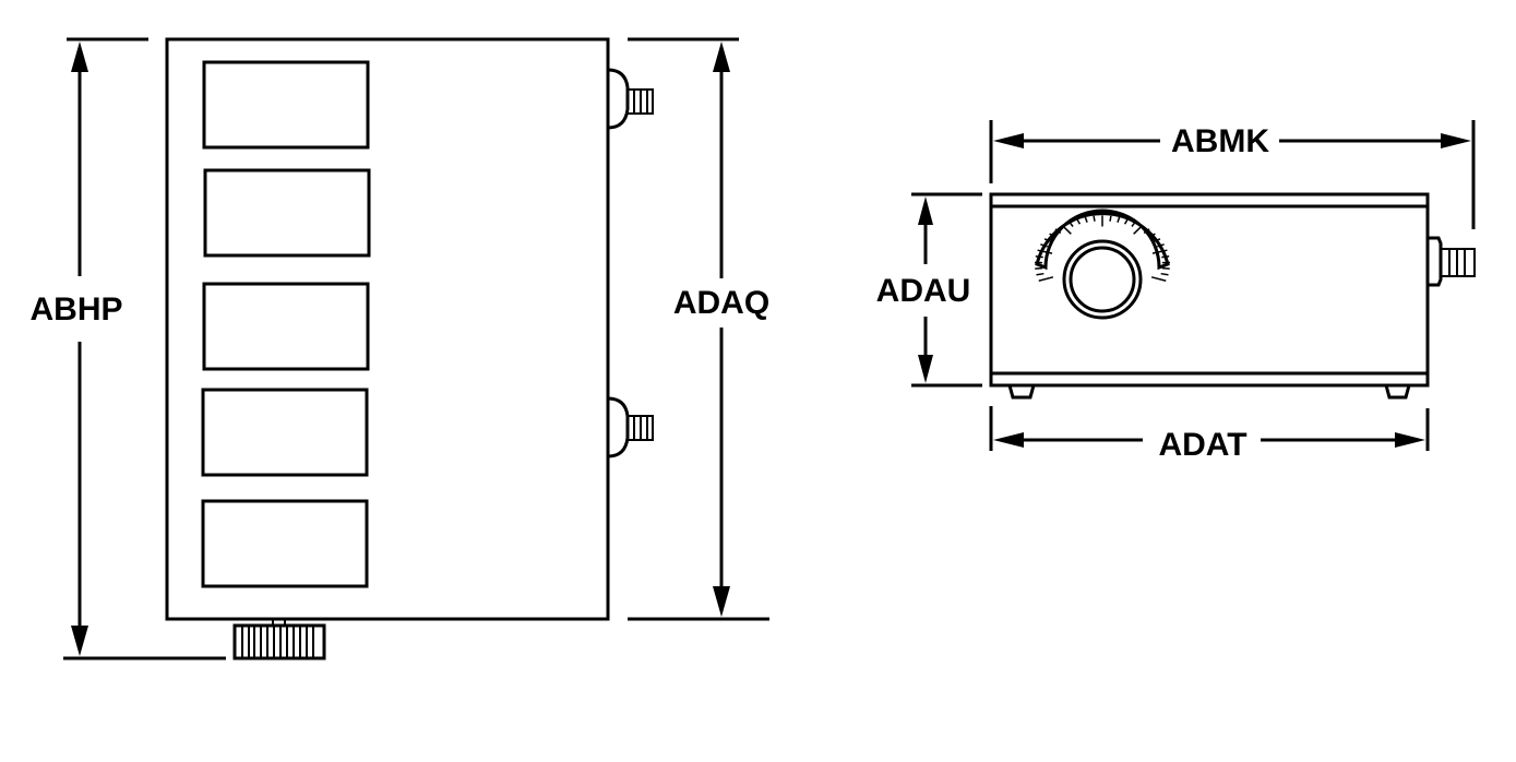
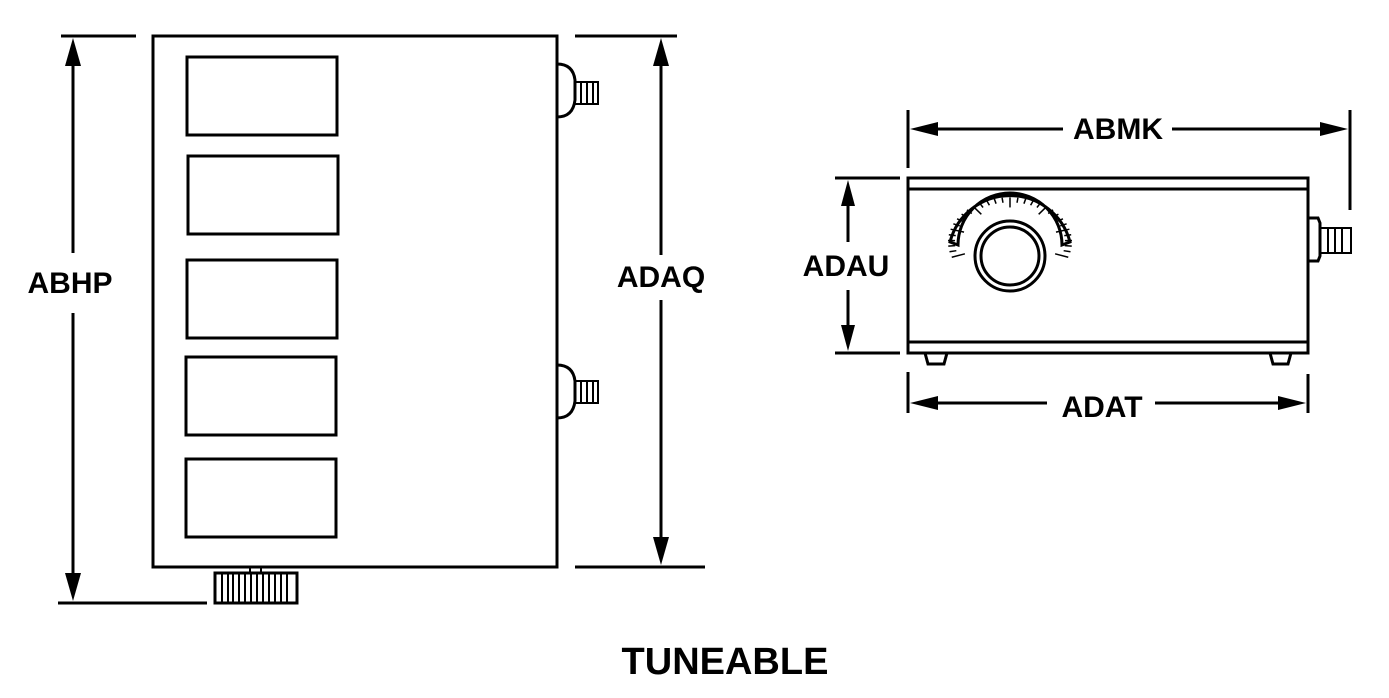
  ABHP
  ADAQ
  ABMK
  ADAU
  ADAT
+ TUNEABLE
